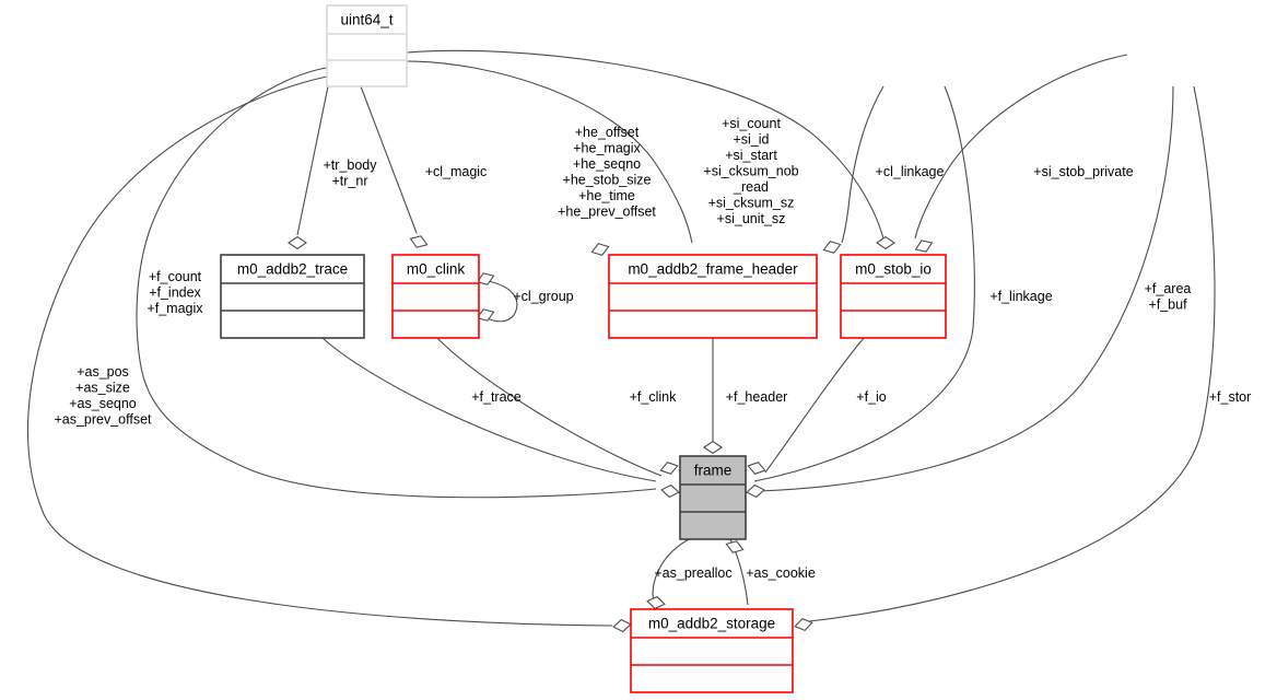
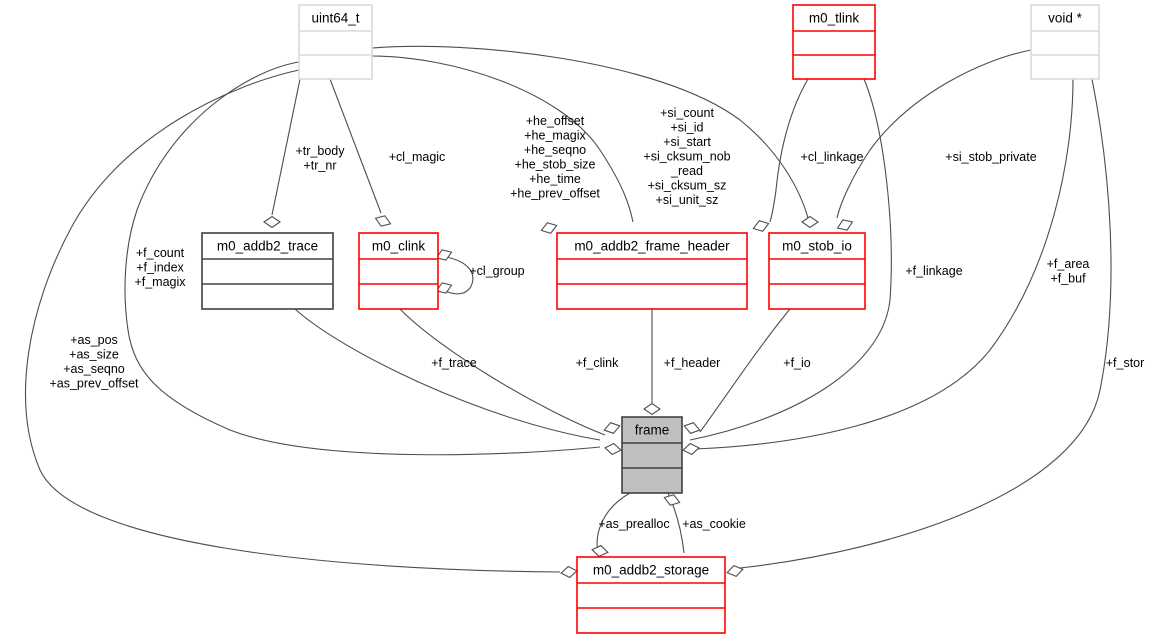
  uint64_t
+ m0_tlink
+ void *
  m0_addb2_trace
  m0_clink
  m0_addb2_frame_header
  m0_stob_io
  frame
  m0_addb2_storage
  +f_count +f_index +f_magix
  +tr_body +tr_nr
  +cl_magic
  +he_offset +he_magix +he_seqno +he_stob_size +he_time +he_prev_offset
  +si_count +si_id +si_start +si_cksum_nob _read +si_cksum_sz +si_unit_sz
  +cl_linkage
  +si_stob_private
  +as_pos +as_size +as_seqno +as_prev_offset
  +cl_group
  +f_linkage
  +f_area +f_buf
  +f_trace
  +f_clink
  +f_header
  +f_io
  +f_stor
  +as_prealloc
  +as_cookie
